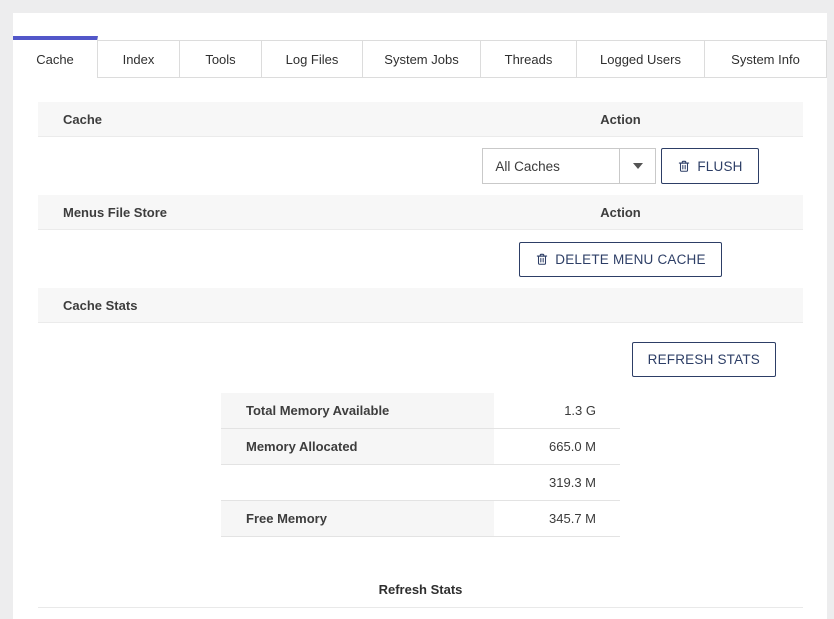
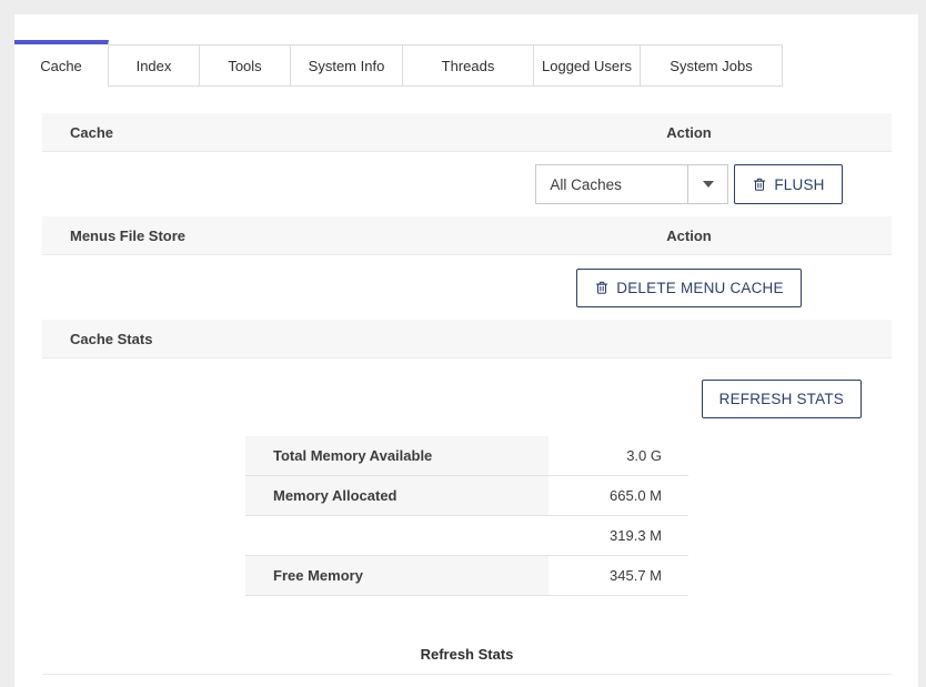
  Cache
  Index
  Tools
- Log Files
- System Jobs
+ System Info
  Threads
  Logged Users
- System Info
+ System Jobs
  Cache
  Action
  All Caches
  FLUSH
  Menus File Store
  Action
  DELETE MENU CACHE
  Cache Stats
  REFRESH STATS
  Total Memory Available
- 1.3 G
+ 3.0 G
  Memory Allocated
  665.0 M
  319.3 M
  Free Memory
  345.7 M
  Refresh Stats
